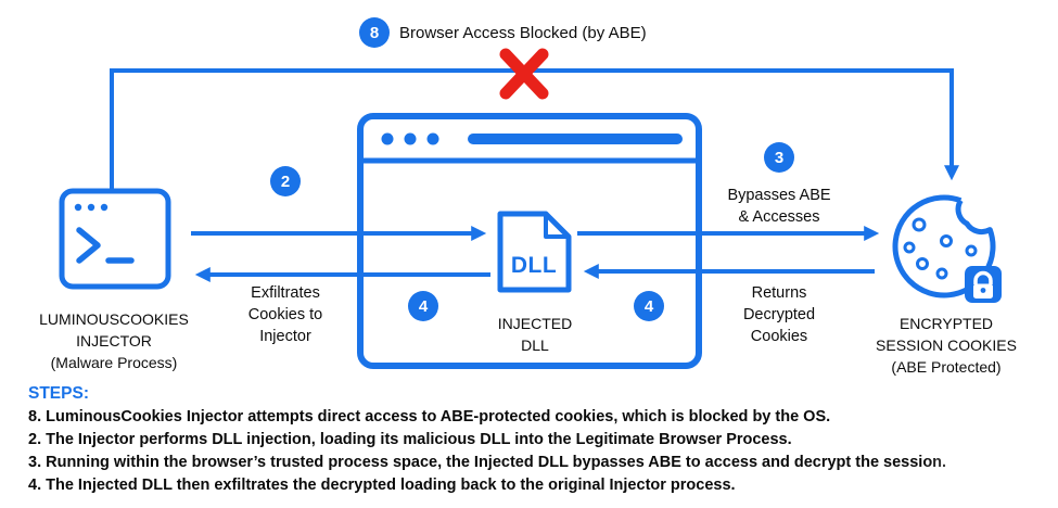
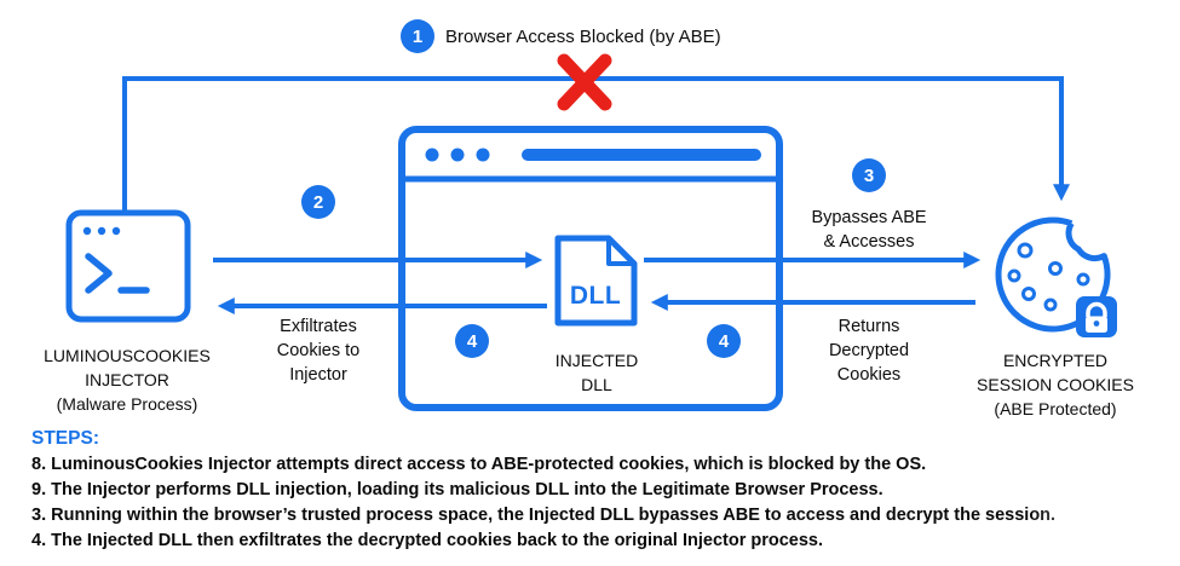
  DLL
- 8
+ 1
  2
  3
  4
  4
  Browser Access Blocked (by ABE)
  Bypasses ABE
  & Accesses
  Exfiltrates
  Cookies to
  Injector
  Returns
  Decrypted
  Cookies
  LUMINOUSCOOKIES
  INJECTOR
  (Malware Process)
  INJECTED
  DLL
  ENCRYPTED
  SESSION COOKIES
  (ABE Protected)
  STEPS:
  8. LuminousCookies Injector attempts direct access to ABE-protected cookies, which is blocked by the OS.
- 2. The Injector performs DLL injection, loading its malicious DLL into the Legitimate Browser Process.
+ 9. The Injector performs DLL injection, loading its malicious DLL into the Legitimate Browser Process.
  3. Running within the browser’s trusted process space, the Injected DLL bypasses ABE to access and decrypt the sessi
- 4. The Injected DLL then exfiltrates the decrypted loading back to the original Injector process.
+ 4. The Injected DLL then exfiltrates the decrypted cookies back to the original Injector process.
